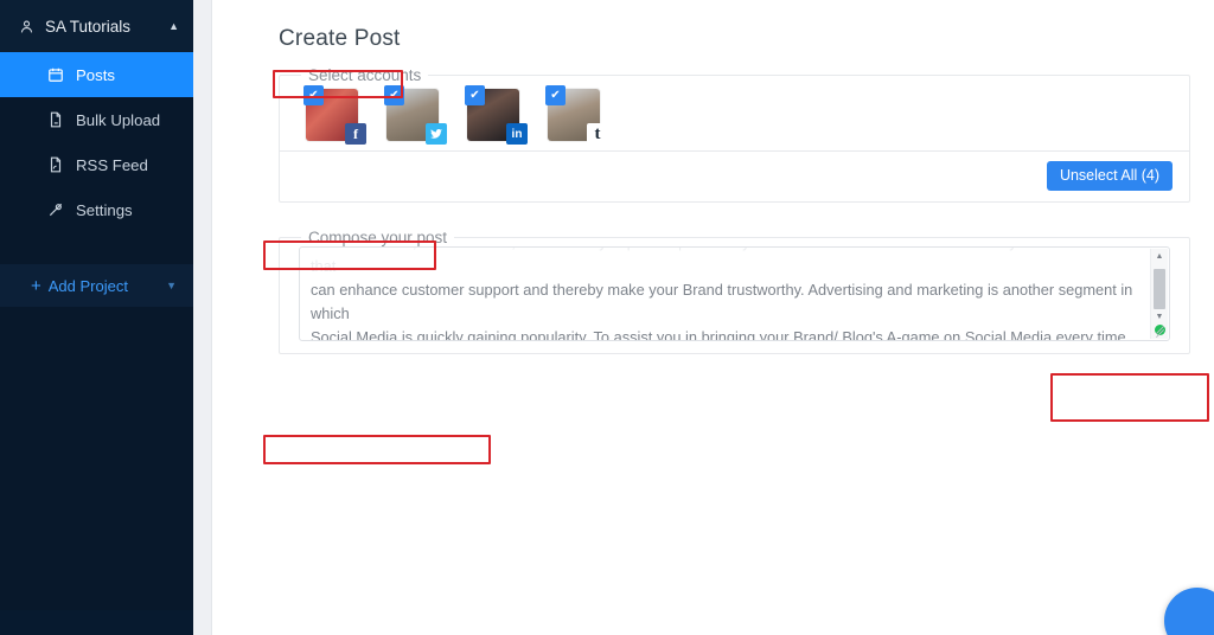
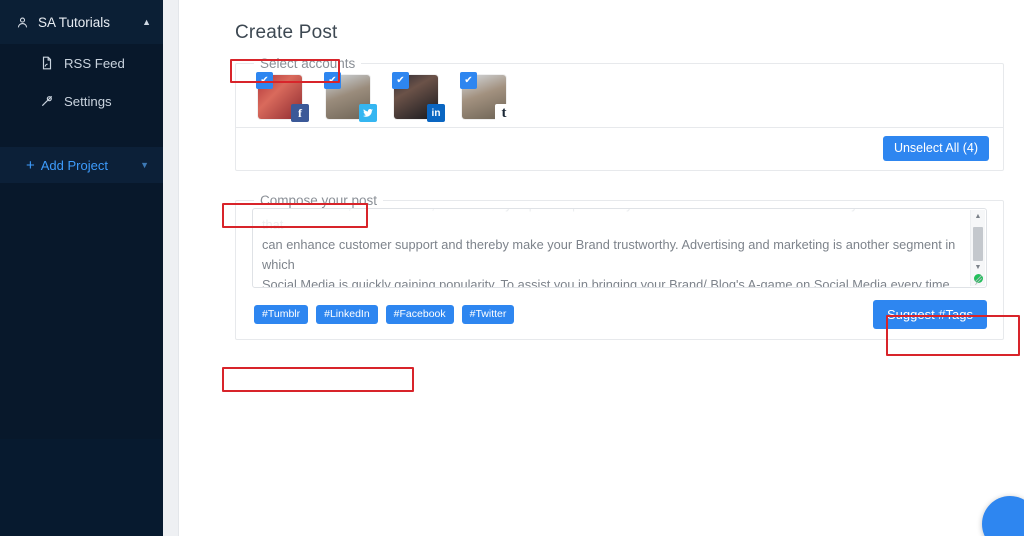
  SA Tutorials
  ▲
- Posts
- Bulk Upload
  RSS Feed
  Settings
  +
  Add Project
  ▼
  Create Post
  Select accounts
  ✔
  f
  ✔
  ✔
  in
  ✔
  t
  Unselect All (4)
  Compose your post
  can enhance customer support and thereby make your Brand trustworthy. Advertising and marketing is another segment in which
  Social Media is quickly gaining popularity. To assist you in bringing your Brand/ Blog's A-game on Social Media every time,
+ #Tumblr
+ #LinkedIn
+ #Facebook
+ #Twitter
+ Suggest #Tags
